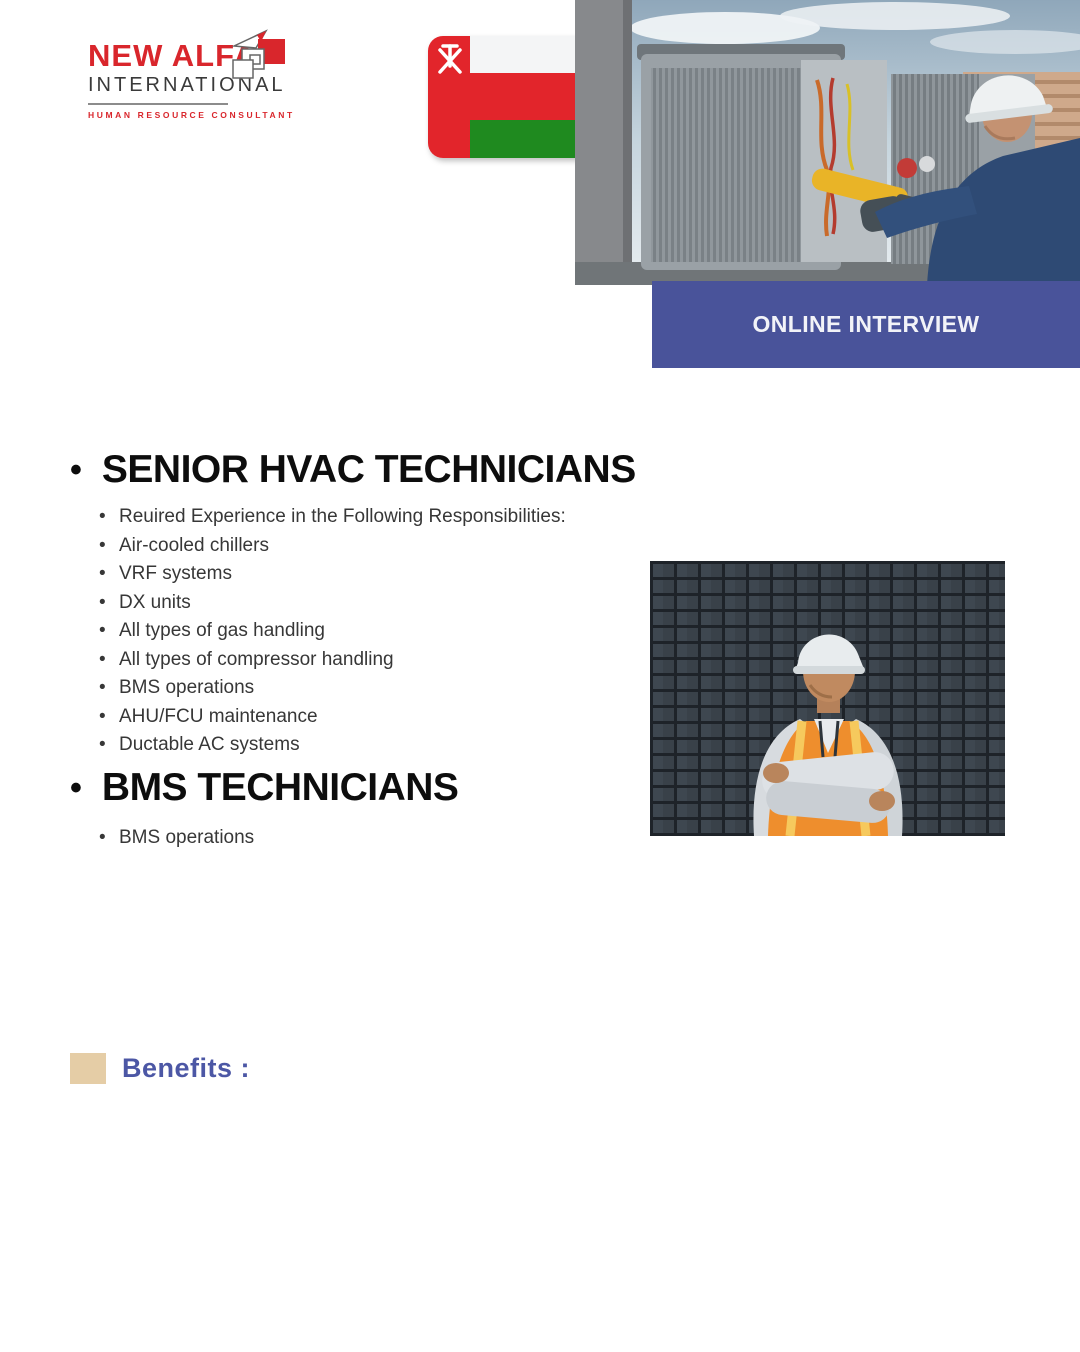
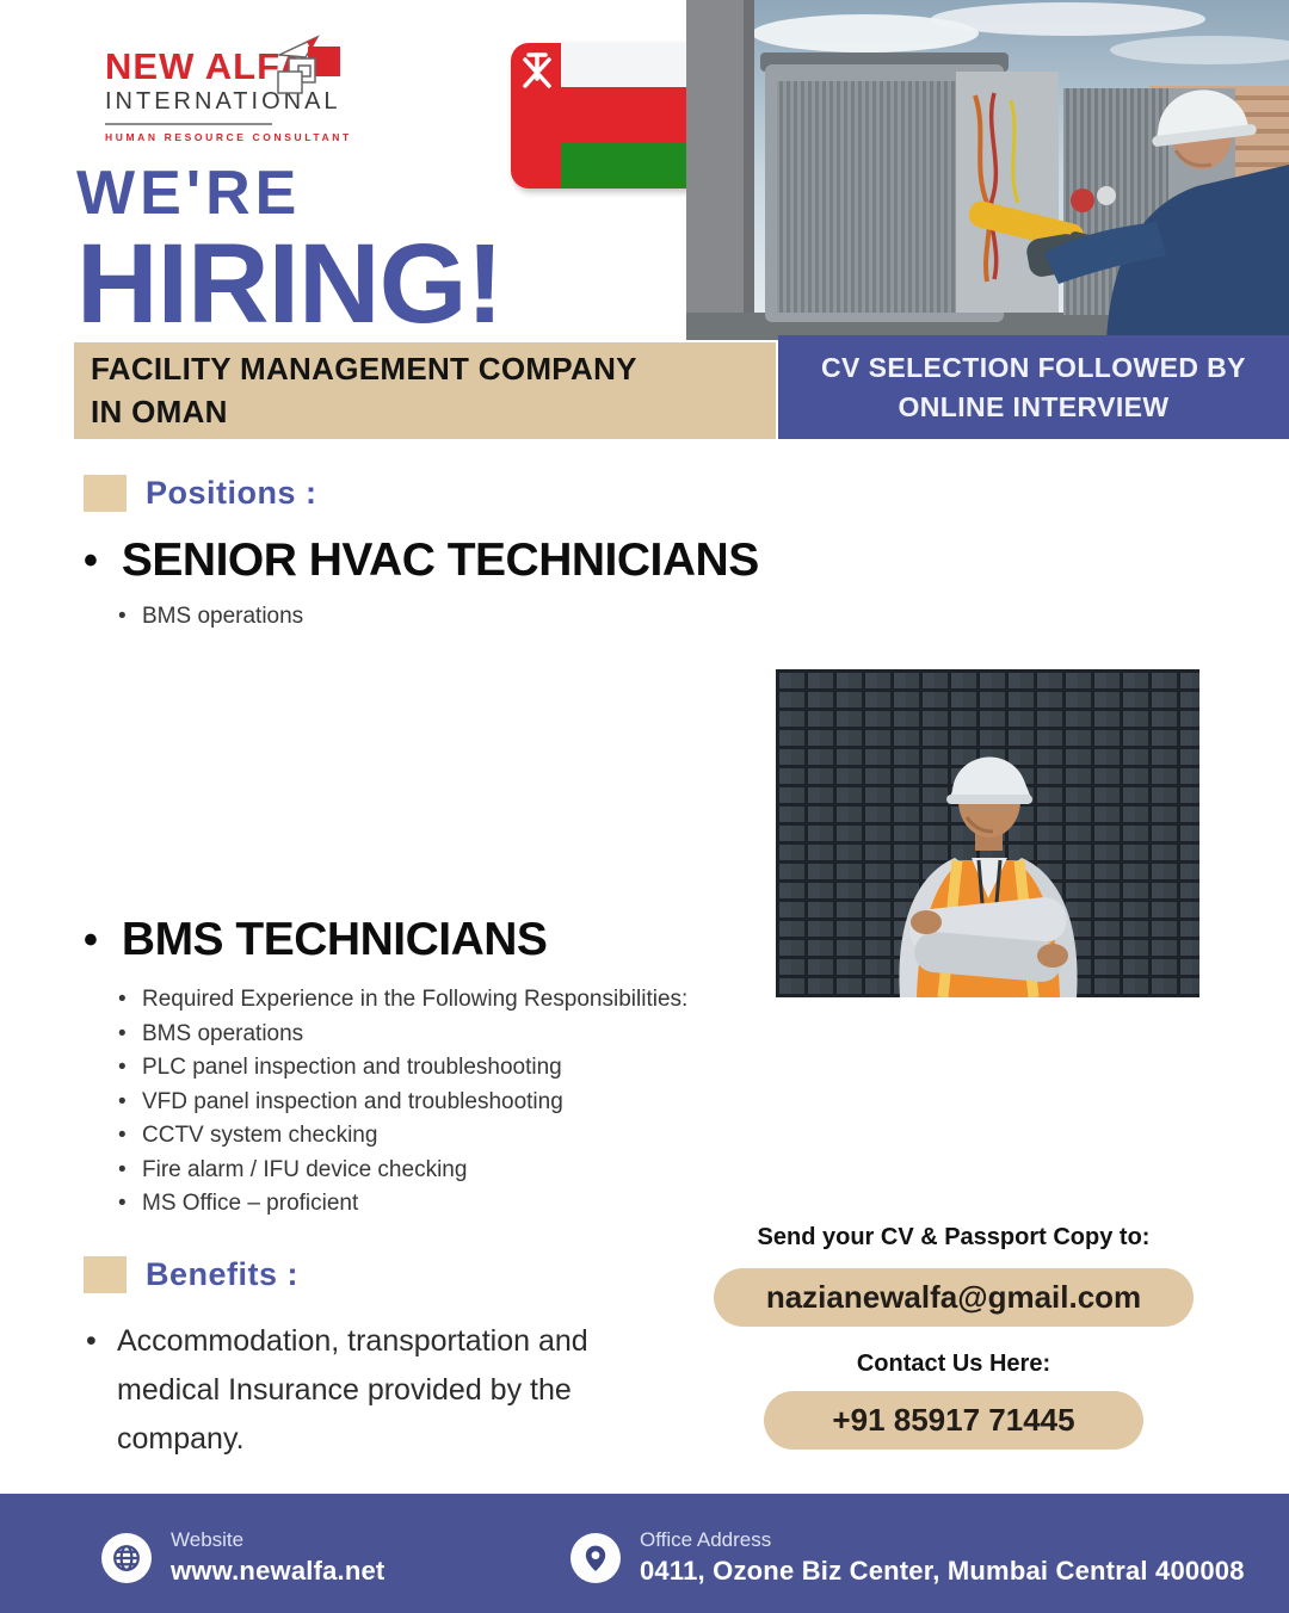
  INTERNATIONAL
  HUMAN RESOURCE CONSULTANT
+ WE'RE
+ HIRING!
+ FACILITY MANAGEMENT COMPANY
+ IN OMAN
+ CV SELECTION FOLLOWED BY
  ONLINE INTERVIEW
+ Positions :
  •
  SENIOR HVAC TECHNICIANS
- Reuired Experience in the Following Responsibilities:
- Air-cooled chillers
- VRF systems
- DX units
- All types of gas handling
- All types of compressor handling
  BMS operations
- AHU/FCU maintenance
- Ductable AC systems
  •
  BMS TECHNICIANS
+ Required Experience in the Following Responsibilities:
  BMS operations
+ PLC panel inspection and troubleshooting
+ VFD panel inspection and troubleshooting
+ CCTV system checking
+ Fire alarm / IFU device checking
+ MS Office – proficient
  Benefits :
+ Accommodation, transportation and medical Insurance provided by the company.
+ Send your CV & Passport Copy to:
+ nazianewalfa@gmail.com
+ Contact Us Here:
+ +91 85917 71445
+ Website
+ www.newalfa.net
+ Office Address
+ 0411, Ozone Biz Center, Mumbai Central 400008
